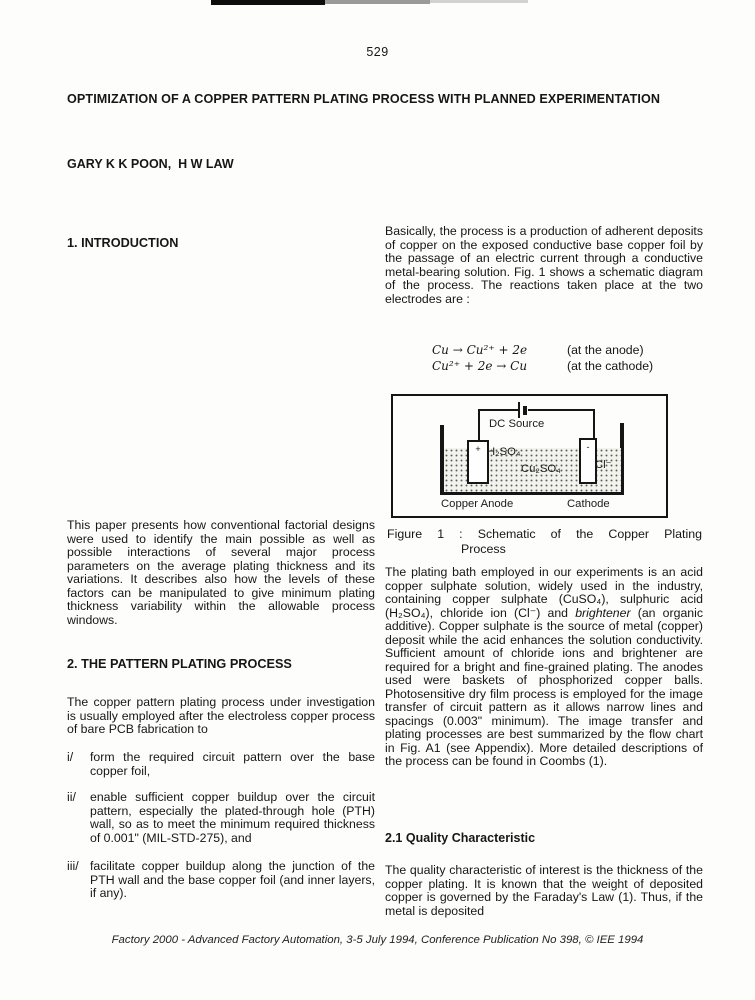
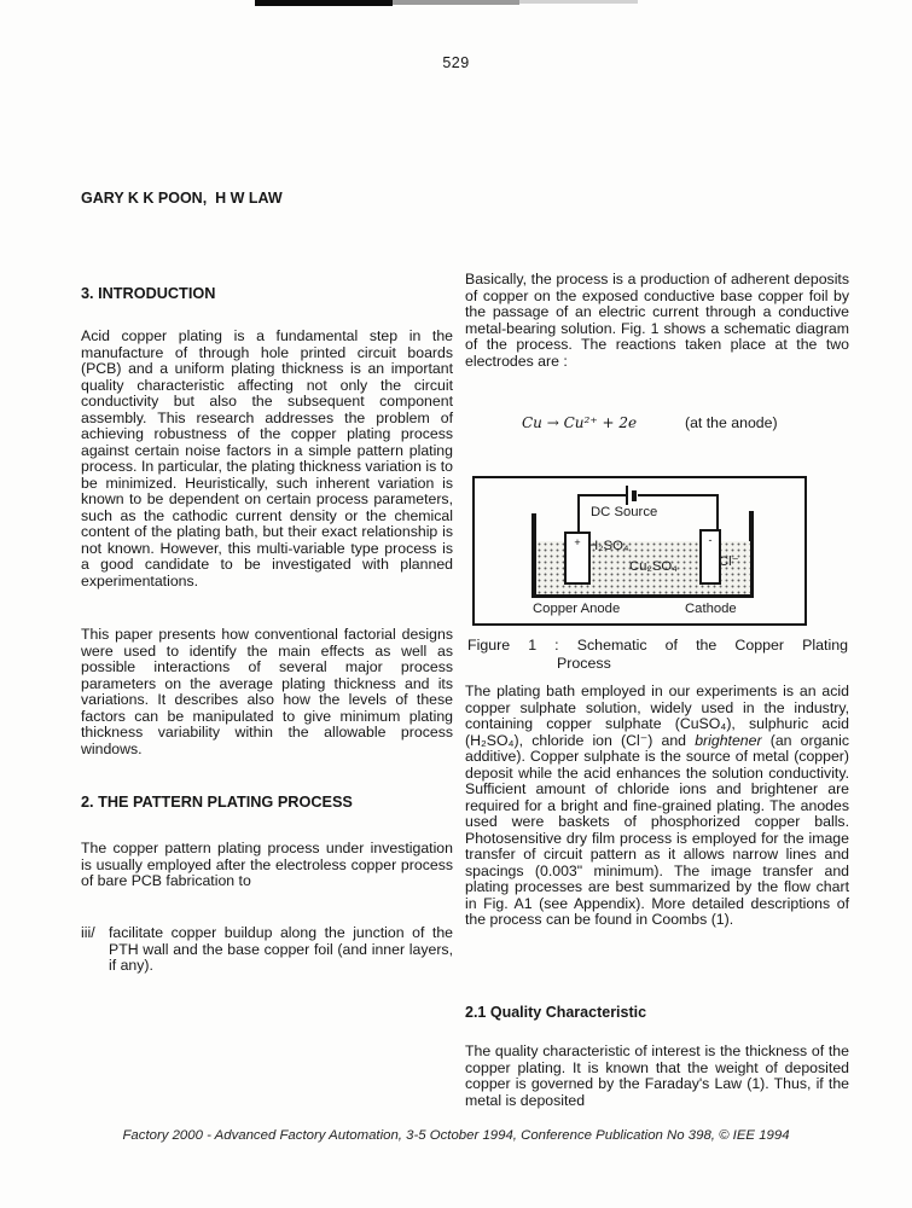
  529
- OPTIMIZATION OF A COPPER PATTERN PLATING PROCESS WITH PLANNED EXPERIMENTATION
  GARY K K POON, H W LAW
- 1. INTRODUCTION
+ 3. INTRODUCTION
+ Acid copper plating is a fundamental step in the manufacture of through hole printed circuit boards (PCB) and a uniform plating thickness is an important quality characteristic affecting not only the circuit conductivity but also the subsequent component assembly. This research addresses the problem of achieving robustness of the copper plating process against certain noise factors in a simple pattern plating process. In particular, the plating thickness variation is to be minimized. Heuristically, such inherent variation is known to be dependent on certain process parameters, such as the cathodic current density or the chemical content of the plating bath, but their exact relationship is not known. However, this multi-variable type process is a good candidate to be investigated with planned experimentations.
- This paper presents how conventional factorial designs were used to identify the main possible as well as possible interactions of several major process parameters on the average plating thickness and its variations. It describes also how the levels of these factors can be manipulated to give minimum plating thickness variability within the allowable process windows.
+ This paper presents how conventional factorial designs were used to identify the main effects as well as possible interactions of several major process parameters on the average plating thickness and its variations. It describes also how the levels of these factors can be manipulated to give minimum plating thickness variability within the allowable process windows.
  2. THE PATTERN PLATING PROCESS
  The copper pattern plating process under investigation is usually employed after the electroless copper process of bare PCB fabrication to
- i/
- form the required circuit pattern over the base copper foil,
- ii/
- enable sufficient copper buildup over the circuit pattern, especially the plated-through hole (PTH) wall, so as to meet the minimum required thickness of 0.001" (MIL-STD-275), and
  iii/
  facilitate copper buildup along the junction of the PTH wall and the base copper foil (and inner layers, if any).
  Basically, the process is a production of adherent deposits of copper on the exposed conductive base copper foil by the passage of an electric current through a conductive metal-bearing solution. Fig. 1 shows a schematic diagram of the process. The reactions taken place at the two electrodes are :
  Cu → Cu²⁺ + 2e
  (at the anode)
- Cu²⁺ + 2e → Cu
- (at the cathode)
  DC Source
  +
  -
  H₂SO₄
  Cu₂SO₄
  Cl⁻
  Copper Anode
  Cathode
  Figure 1 : Schematic of the Copper Plating
  Process
  The plating bath employed in our experiments is an acid copper sulphate solution, widely used in the industry, containing copper sulphate (CuSO₄), sulphuric acid (H₂SO₄), chloride ion (Cl⁻) and brightener (an organic additive). Copper sulphate is the source of metal (copper) deposit while the acid enhances the solution conductivity. Sufficient amount of chloride ions and brightener are required for a bright and fine-grained plating. The anodes used were baskets of phosphorized copper balls. Photosensitive dry film process is employed for the image transfer of circuit pattern as it allows narrow lines and spacings (0.003" minimum). The image transfer and plating processes are best summarized by the flow chart in Fig. A1 (see Appendix). More detailed descriptions of the process can be found in Coombs (1).
  2.1 Quality Characteristic
  The quality characteristic of interest is the thickness of the copper plating. It is known that the weight of deposited copper is governed by the Faraday's Law (1). Thus, if the metal is deposited
- Factory 2000 - Advanced Factory Automation, 3-5 July 1994, Conference Publication No 398, © IEE 1994
+ Factory 2000 - Advanced Factory Automation, 3-5 October 1994, Conference Publication No 398, © IEE 1994
